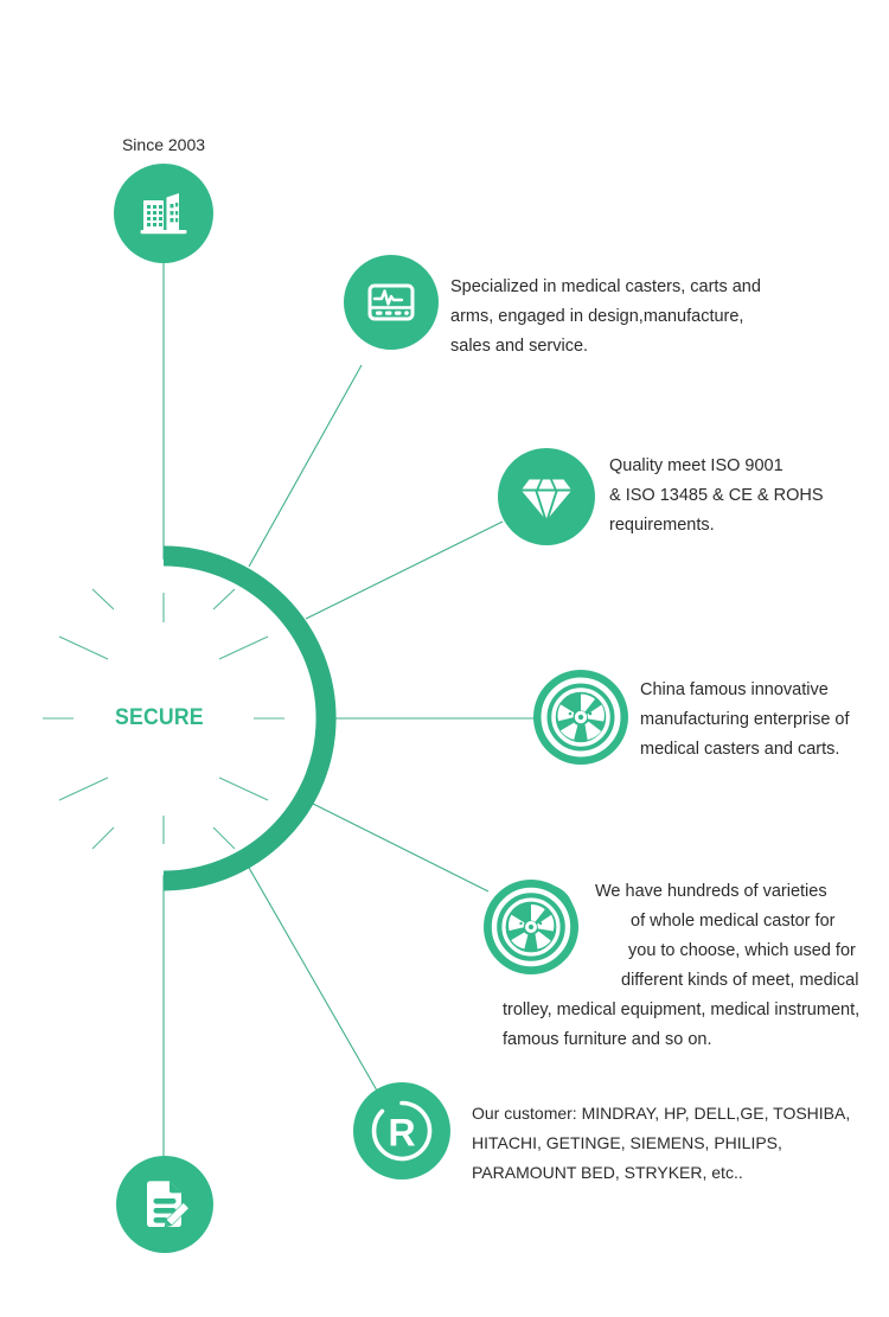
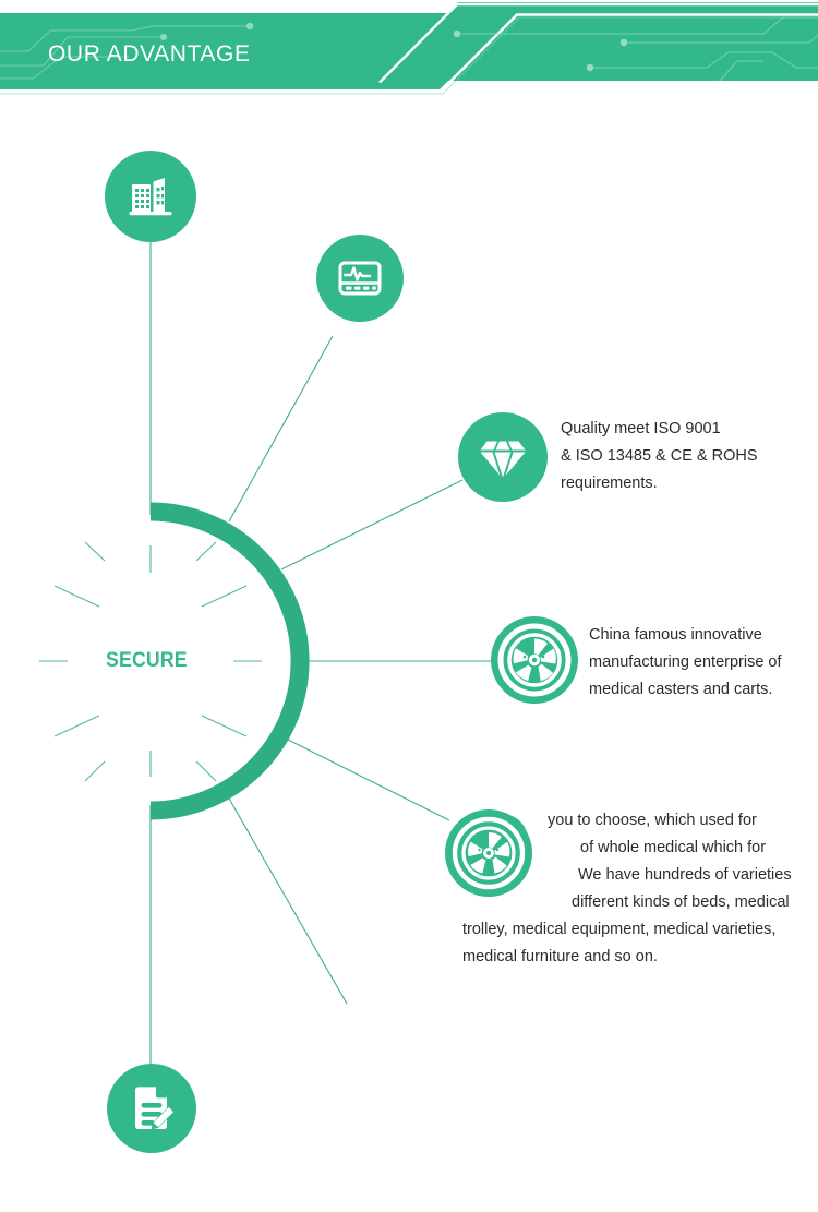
+ OUR ADVANTAGE
  SECURE
- Since 2003
- Specialized in medical casters, carts and
- arms, engaged in design,manufacture,
- sales and service.
  Quality meet ISO 9001
  & ISO 13485 & CE & ROHS
  requirements.
  China famous innovative
  manufacturing enterprise of
  medical casters and carts.
- We have hundreds of varieties
+ you to choose, which used for
- of whole medical castor for
+ of whole medical which for
- you to choose, which used for
+ We have hundreds of varieties
- different kinds of meet, medical
+ different kinds of beds, medical
- trolley, medical equipment, medical instrument,
+ trolley, medical equipment, medical varieties,
- famous furniture and so on.
+ medical furniture and so on.
- R
- Our customer: MINDRAY, HP, DELL,GE, TOSHIBA,
- HITACHI, GETINGE, SIEMENS, PHILIPS,
- PARAMOUNT BED, STRYKER, etc..
